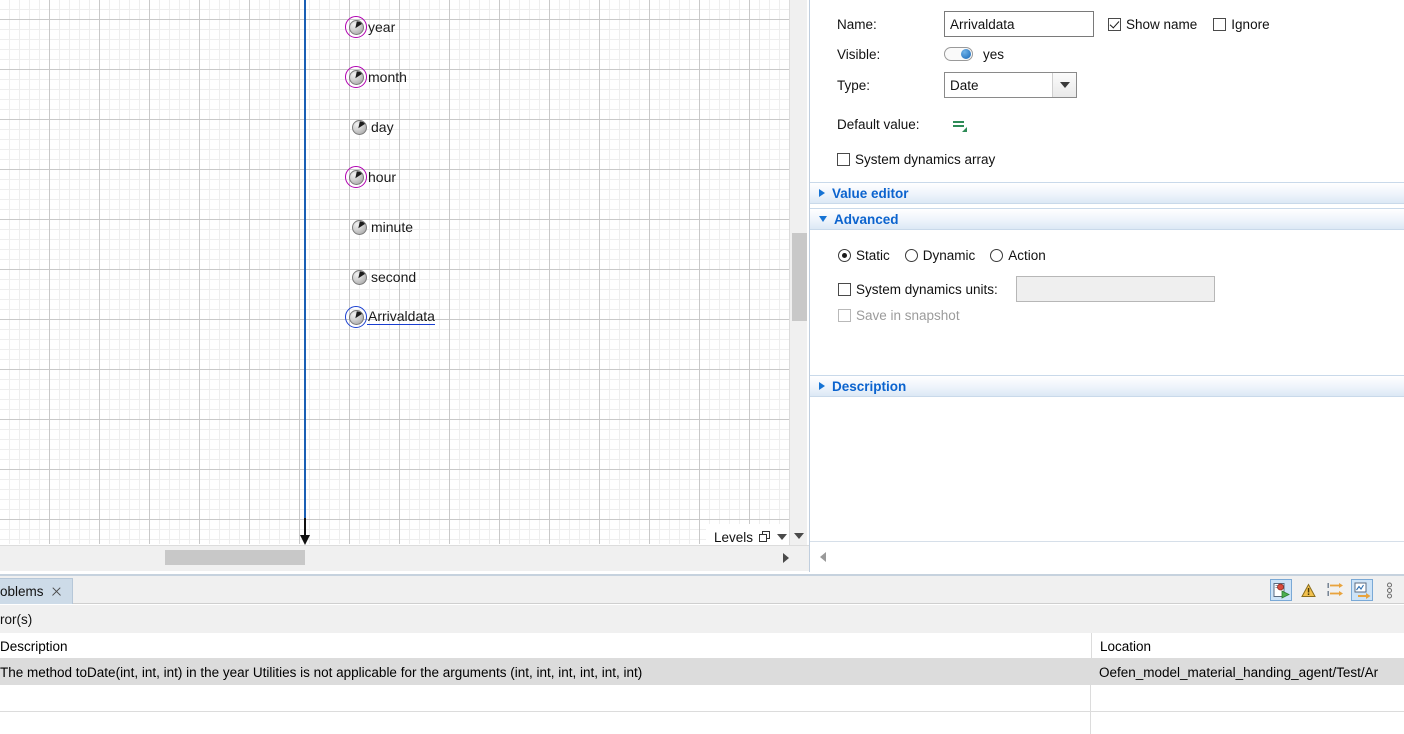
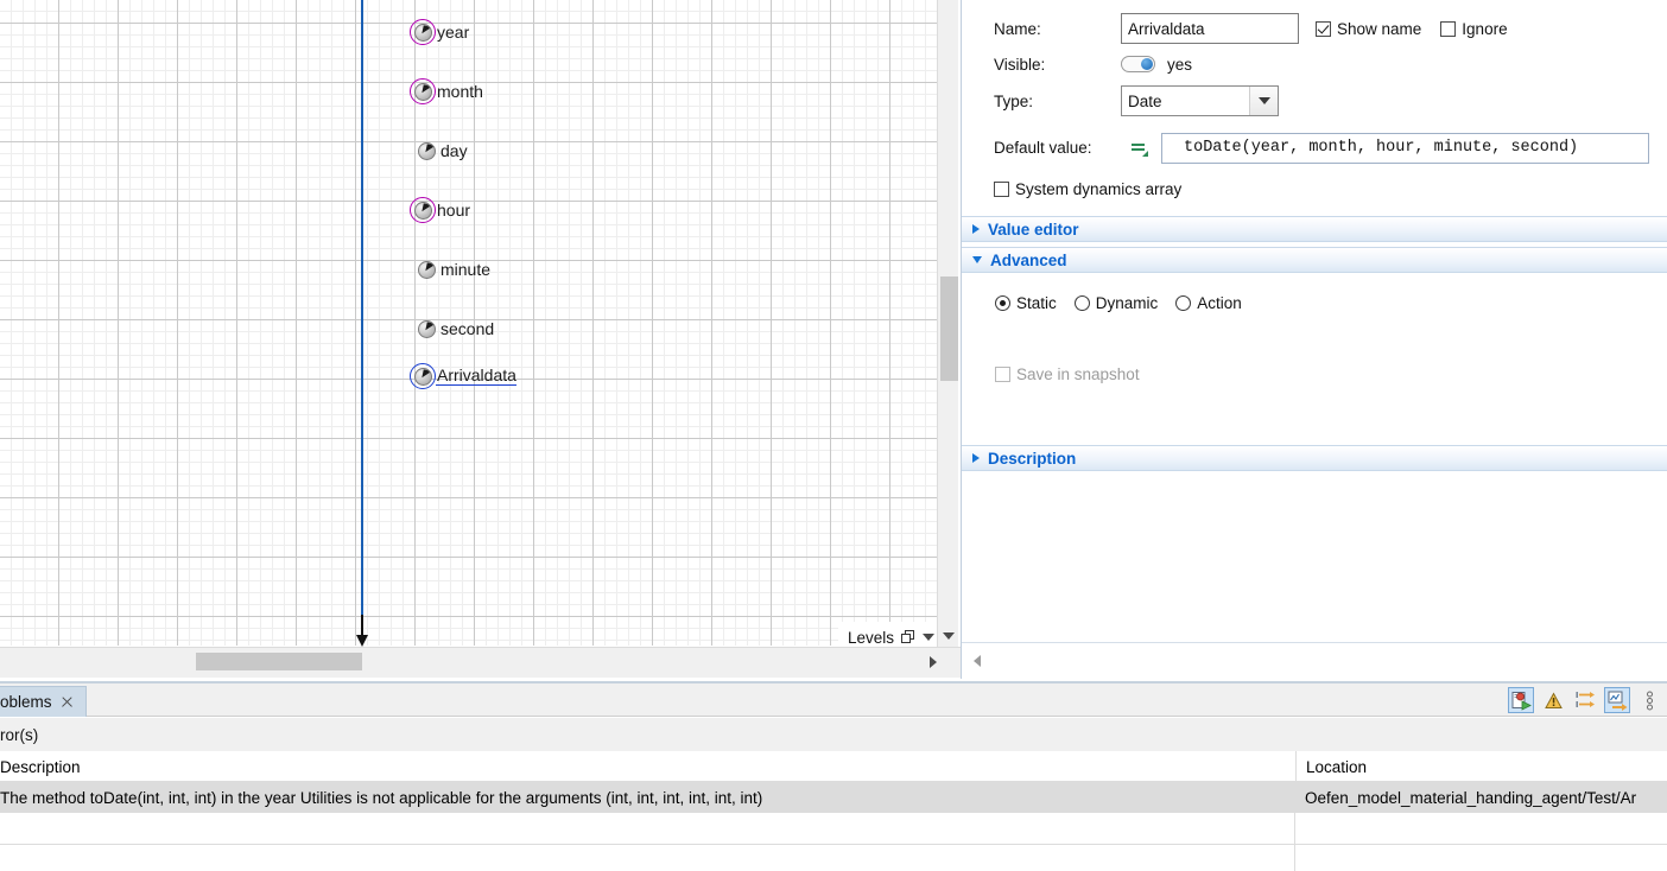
  year
  month
  day
  hour
  minute
  second
  Arrivaldata
  Levels
  Name:
  Arrivaldata
  Show name
  Ignore
  Visible:
  yes
  Type:
  Date
  Default value:
+ toDate(year, month, hour, minute, second)
  System dynamics array
  Value editor
  Advanced
  Static
  Dynamic
  Action
- System dynamics units:
  Save in snapshot
  Description
  oblems
  ror(s)
  Description
  Location
  The method toDate(int, int, int) in the year Utilities is not applicable for the arguments (int, int, int, int, int, int)
  Oefen_model_material_handing_agent/Test/Ar
